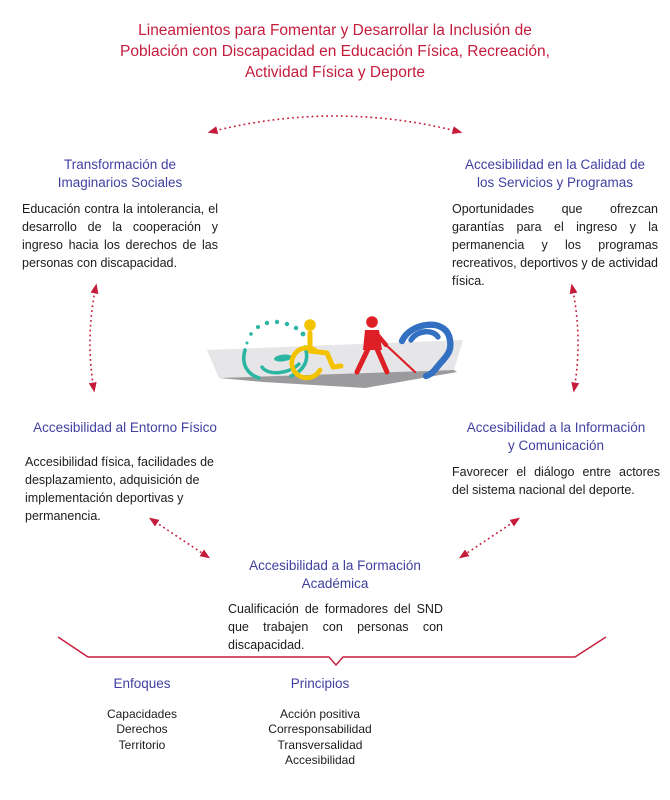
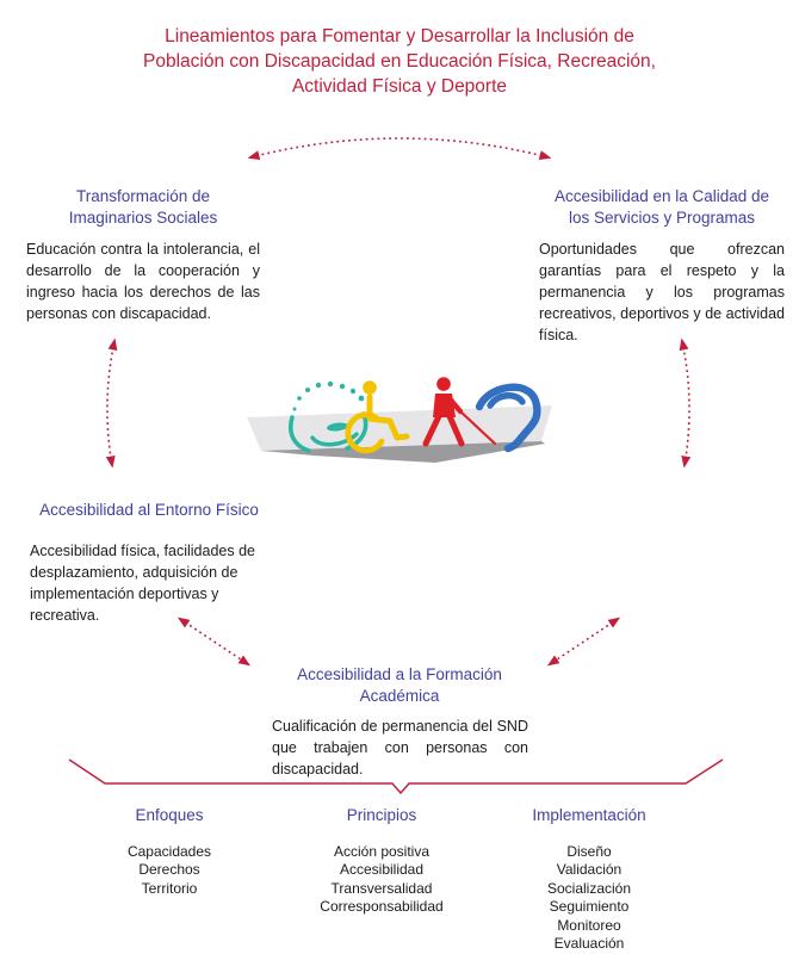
  Lineamientos para Fomentar y Desarrollar la Inclusión de
  Población con Discapacidad en Educación Física, Recreación,
  Actividad Física y Deporte
  Transformación de
  Imaginarios Sociales
  Educación contra la intolerancia, el desarrollo de la cooperación y ingreso hacia los derechos de las personas con discapacidad.
  Accesibilidad en la Calidad de
  los Servicios y Programas
- Oportunidades que ofrezcan garantías para el ingreso y la permanencia y los programas recreativos, deportivos y de actividad física.
+ Oportunidades que ofrezcan garantías para el respeto y la permanencia y los programas recreativos, deportivos y de actividad física.
  Accesibilidad al Entorno Físico
- Accesibilidad física, facilidades de desplazamiento, adquisición de implementación deportivas y permanencia.
+ Accesibilidad física, facilidades de desplazamiento, adquisición de implementación deportivas y recreativa.
- Accesibilidad a la Información
- y Comunicación
- Favorecer el diálogo entre actores del sistema nacional del deporte.
  Accesibilidad a la Formación
  Académica
- Cualificación de formadores del SND que trabajen con personas con discapacidad.
+ Cualificación de permanencia del SND que trabajen con personas con discapacidad.
  Enfoques
  Capacidades
  Derechos
  Territorio
  Principios
  Acción positiva
- Corresponsabilidad
+ Accesibilidad
  Transversalidad
- Accesibilidad
+ Corresponsabilidad
+ Implementación
+ Diseño
+ Validación
+ Socialización
+ Seguimiento
+ Monitoreo
+ Evaluación
